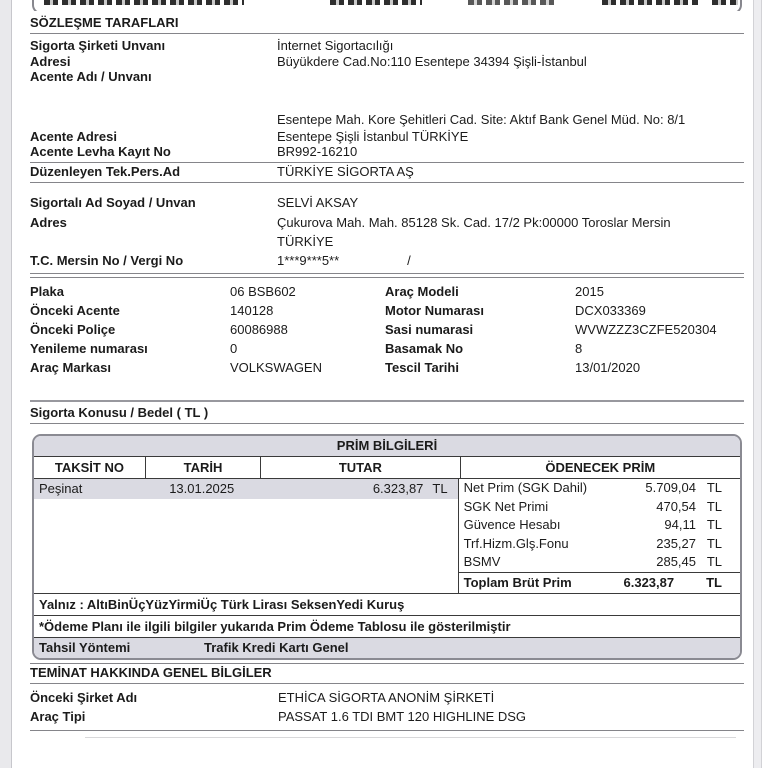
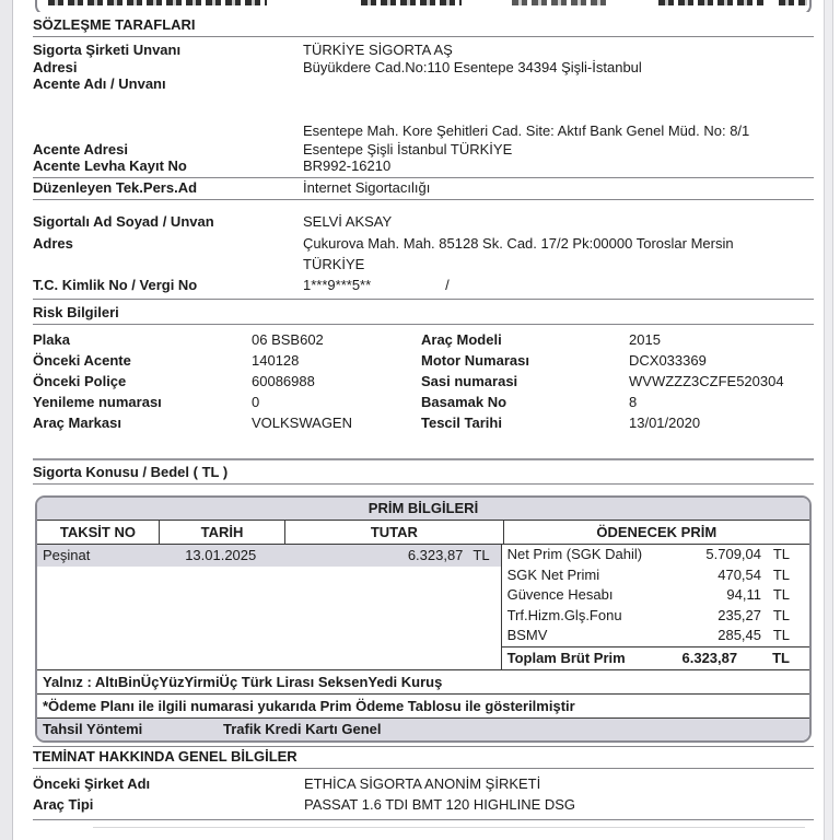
  SÖZLEŞME TARAFLARI
  Sigorta Şirketi Unvanı
- İnternet Sigortacılığı
+ TÜRKİYE SİGORTA AŞ
  Adresi
  Büyükdere Cad.No:110 Esentepe 34394 Şişli-İstanbul
  Acente Adı / Unvanı
  Esentepe Mah. Kore Şehitleri Cad. Site: Aktıf Bank Genel Müd. No: 8/1
  Acente Adresi
  Esentepe Şişli İstanbul TÜRKİYE
  Acente Levha Kayıt No
  BR992-16210
  Düzenleyen Tek.Pers.Ad
- TÜRKİYE SİGORTA AŞ
+ İnternet Sigortacılığı
  Sigortalı Ad Soyad / Unvan
  SELVİ AKSAY
  Adres
  Çukurova Mah. Mah. 85128 Sk. Cad. 17/2 Pk:00000 Toroslar Mersin
  TÜRKİYE
- T.C. Mersin No / Vergi No
+ T.C. Kimlik No / Vergi No
  1***9***5** /
+ Risk Bilgileri
  Plaka
  06 BSB602
  Araç Modeli
  2015
  Önceki Acente
  140128
  Motor Numarası
  DCX033369
  Önceki Poliçe
  60086988
  Sasi numarasi
  WVWZZZ3CZFE520304
  Yenileme numarası
  0
  Basamak No
  8
  Araç Markası
  VOLKSWAGEN
  Tescil Tarihi
  13/01/2020
  Sigorta Konusu / Bedel ( TL )
  PRİM BİLGİLERİ
  TAKSİT NO
  TARİH
  TUTAR
  ÖDENECEK PRİM
  Peşinat
  13.01.2025
  6.323,87 TL
  Net Prim (SGK Dahil)
  5.709,04
  TL
  SGK Net Primi
  470,54
  TL
  Güvence Hesabı
  94,11
  TL
  Trf.Hizm.Glş.Fonu
  235,27
  TL
  BSMV
  285,45
  TL
  Toplam Brüt Prim
  6.323,87
  TL
  Yalnız : AltıBinÜçYüzYirmiÜç Türk Lirası SeksenYedi Kuruş
- *Ödeme Planı ile ilgili bilgiler yukarıda Prim Ödeme Tablosu ile gösterilmiştir
+ *Ödeme Planı ile ilgili numarasi yukarıda Prim Ödeme Tablosu ile gösterilmiştir
  Tahsil Yöntemi
  Trafik Kredi Kartı Genel
  TEMİNAT HAKKINDA GENEL BİLGİLER
  Önceki Şirket Adı
  ETHİCA SİGORTA ANONİM ŞİRKETİ
  Araç Tipi
  PASSAT 1.6 TDI BMT 120 HIGHLINE DSG
